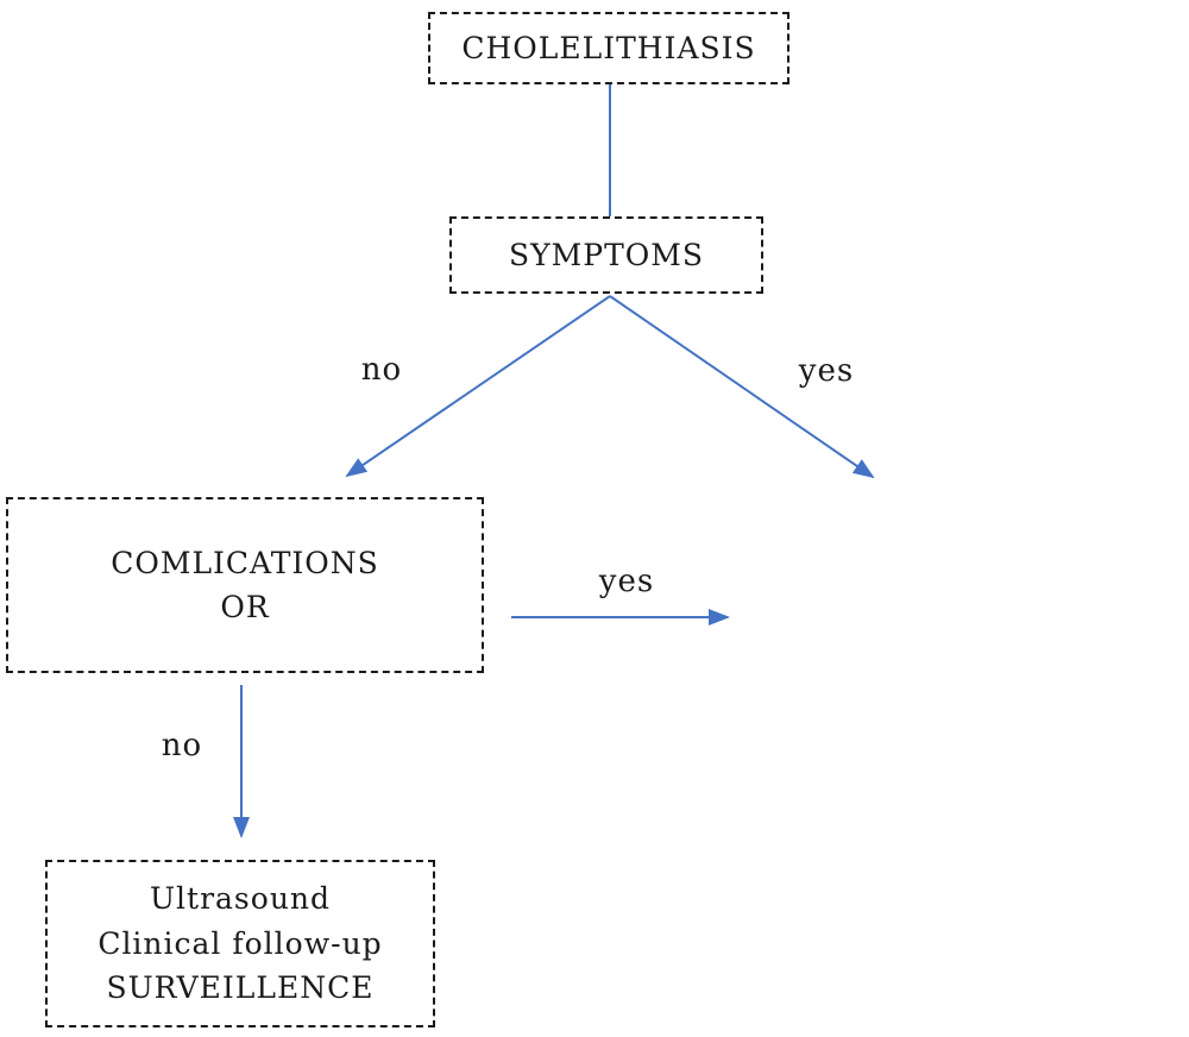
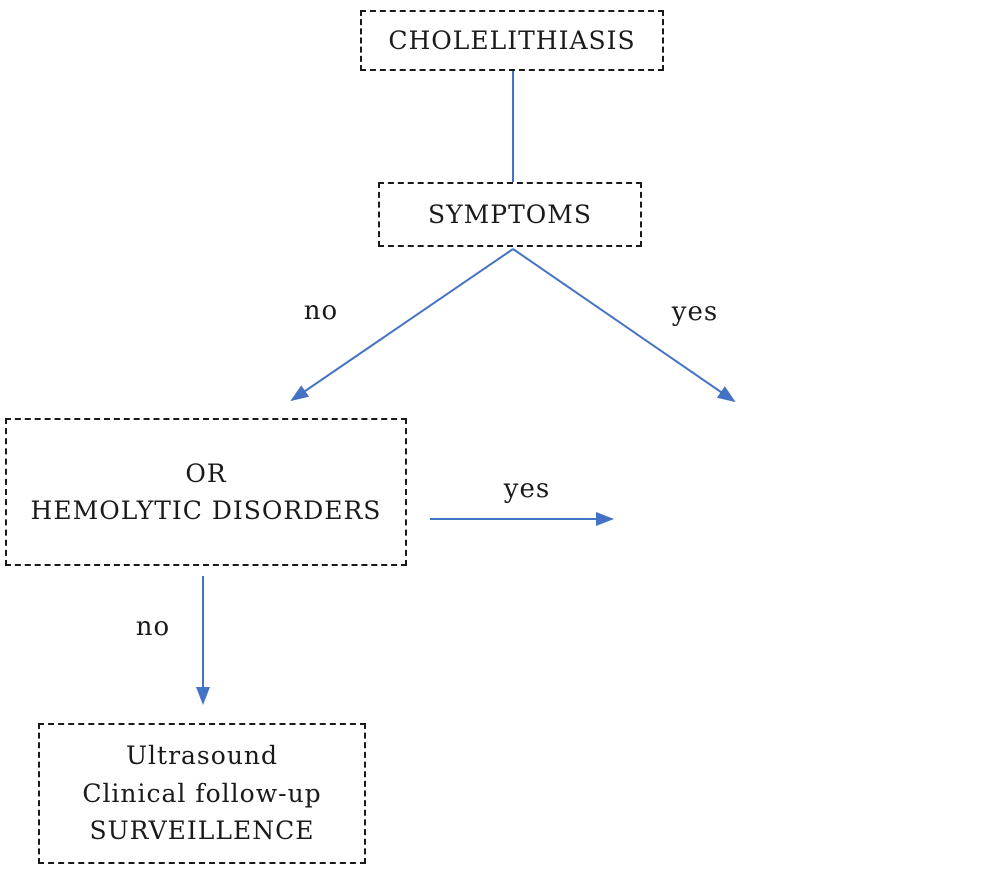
  CHOLELITHIASIS
  SYMPTOMS
- COMLICATIONS
  OR
+ HEMOLYTIC DISORDERS
  Ultrasound
  Clinical follow-up
  SURVEILLENCE
  no
  yes
  yes
  no
